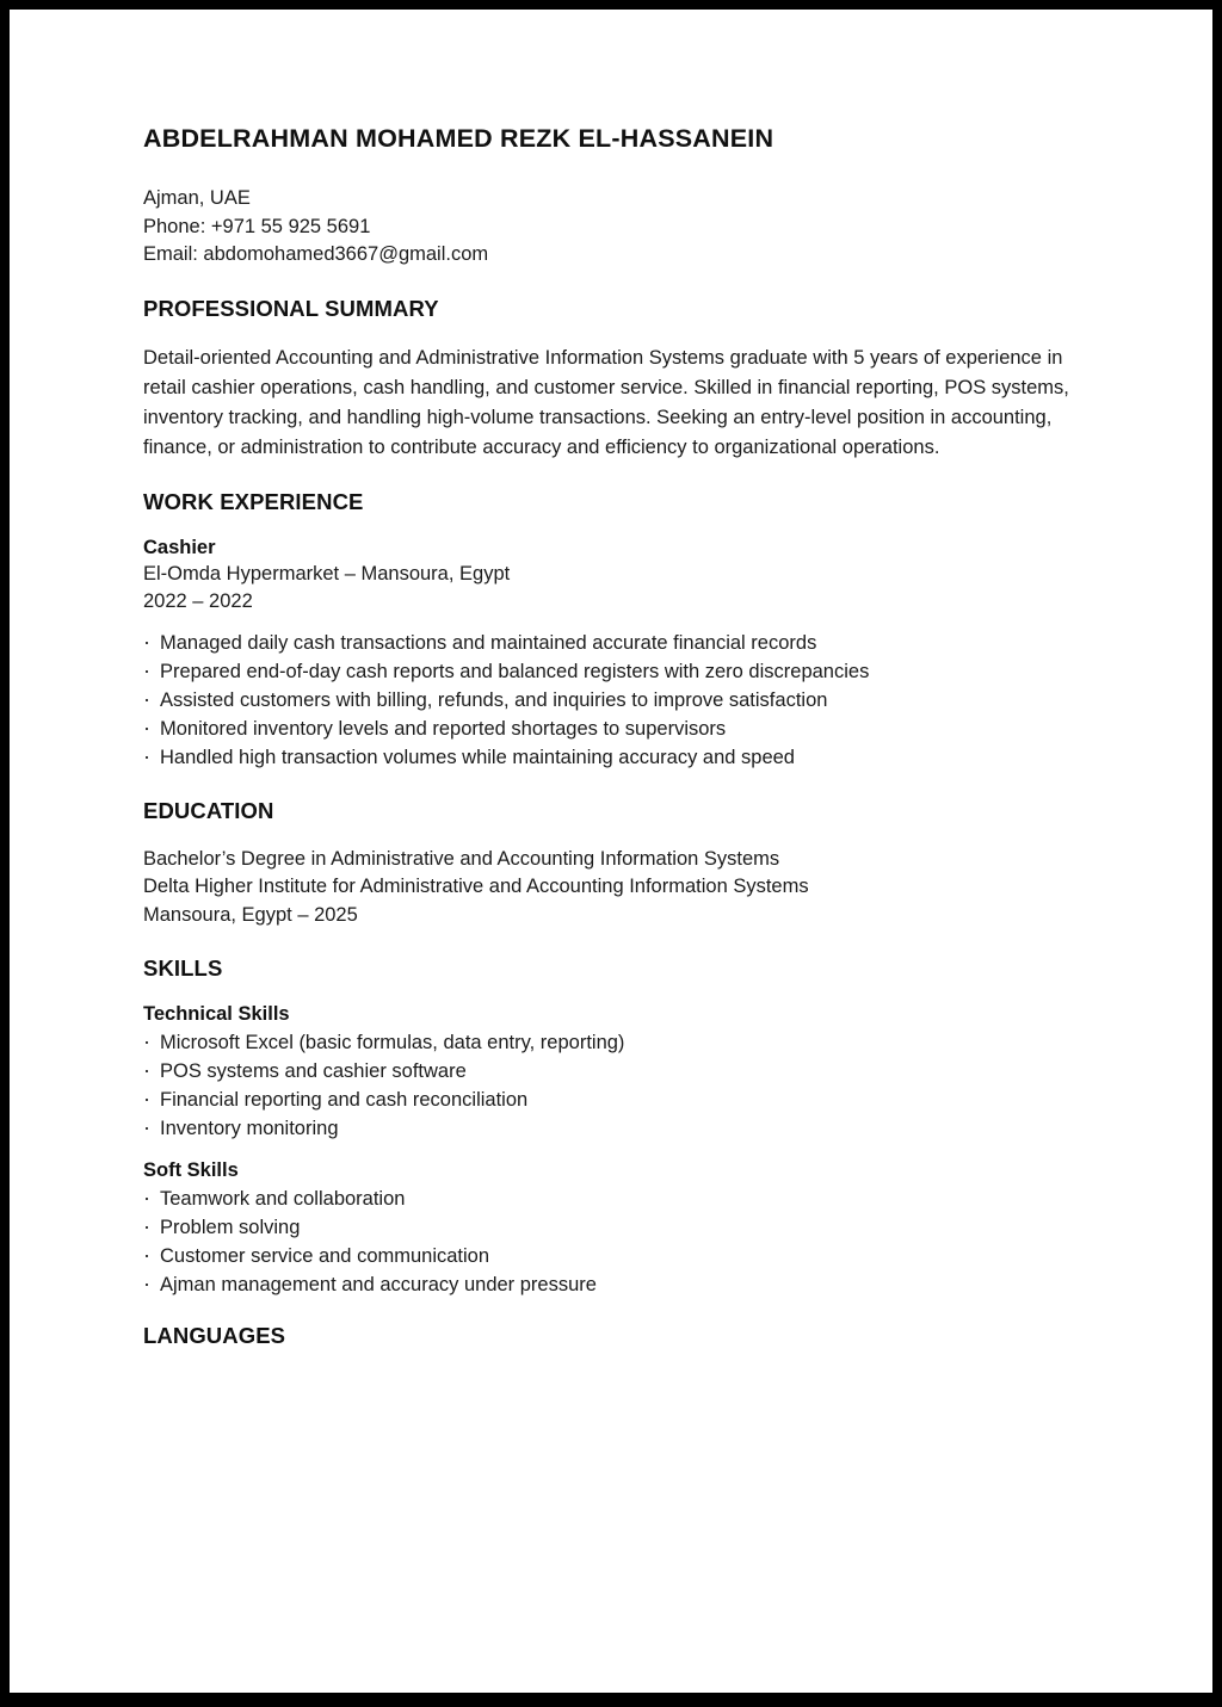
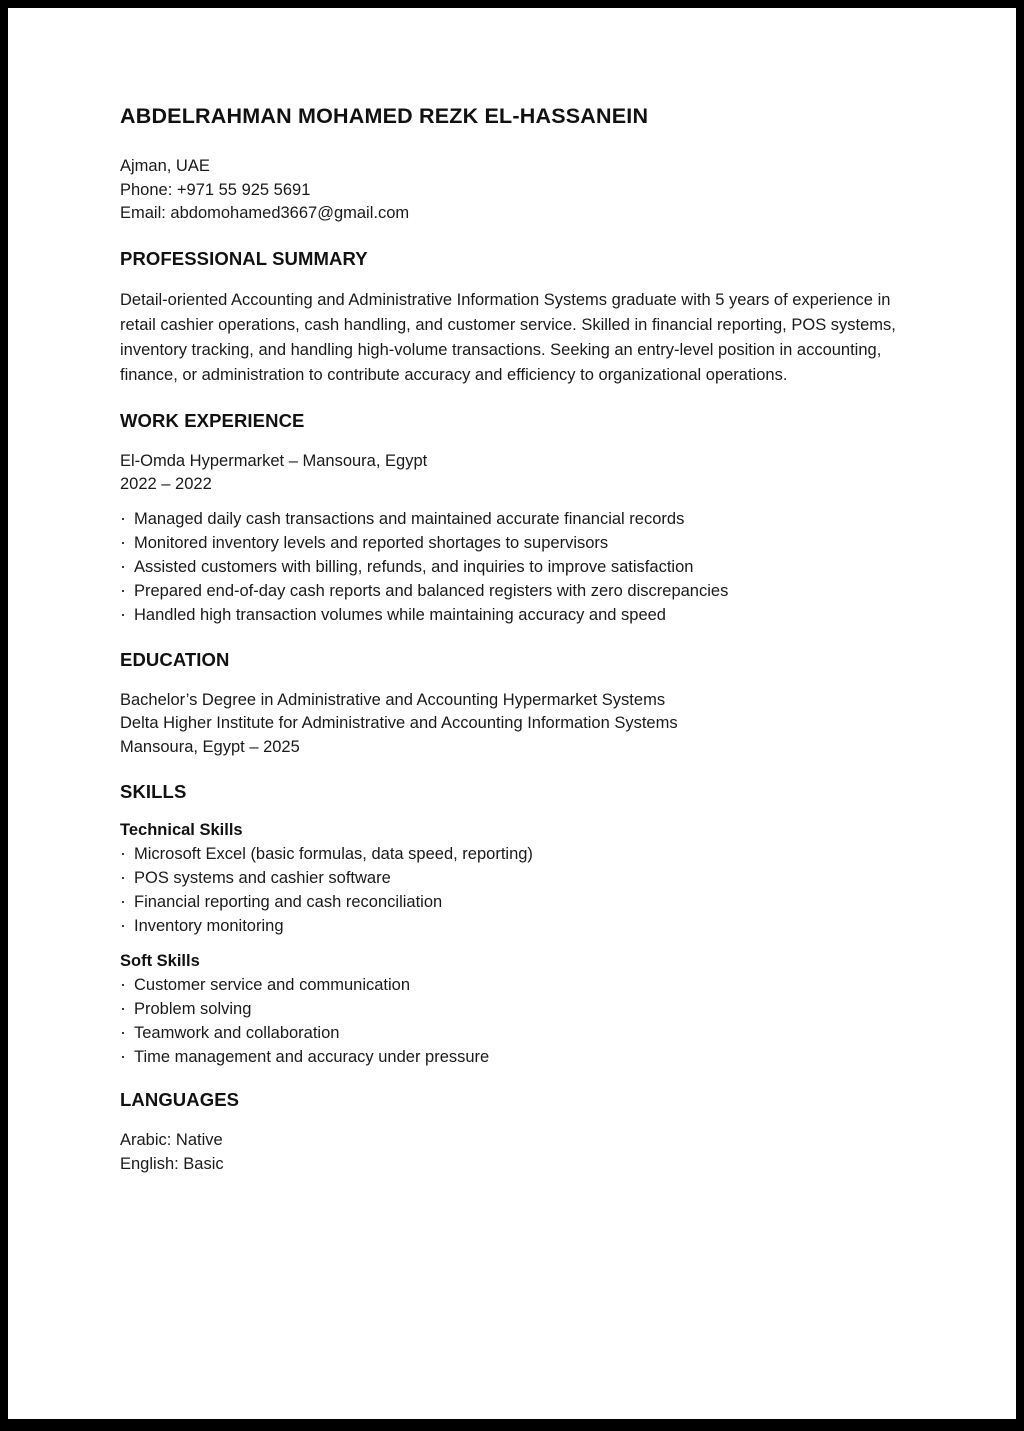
  ABDELRAHMAN MOHAMED REZK EL-HASSANEIN
  Ajman, UAE
  Phone: +971 55 925 5691
  Email: abdomohamed3667@gmail.com
  PROFESSIONAL SUMMARY
  Detail-oriented Accounting and Administrative Information Systems graduate with 5 years of experience in retail cashier operations, cash handling, and customer service. Skilled in financial reporting, POS systems, inventory tracking, and handling high-volume transactions. Seeking an entry-level position in accounting, finance, or administration to contribute accuracy and efficiency to organizational operations.
  WORK EXPERIENCE
- Cashier
  El-Omda Hypermarket – Mansoura, Egypt
  2022 – 2022
  Managed daily cash transactions and maintained accurate financial records
- Prepared end-of-day cash reports and balanced registers with zero discrepancies
+ Monitored inventory levels and reported shortages to supervisors
  Assisted customers with billing, refunds, and inquiries to improve satisfaction
- Monitored inventory levels and reported shortages to supervisors
+ Prepared end-of-day cash reports and balanced registers with zero discrepancies
  Handled high transaction volumes while maintaining accuracy and speed
  EDUCATION
- Bachelor’s Degree in Administrative and Accounting Information Systems
+ Bachelor’s Degree in Administrative and Accounting Hypermarket Systems
  Delta Higher Institute for Administrative and Accounting Information Systems
  Mansoura, Egypt – 2025
  SKILLS
  Technical Skills
- Microsoft Excel (basic formulas, data entry, reporting)
+ Microsoft Excel (basic formulas, data speed, reporting)
  POS systems and cashier software
  Financial reporting and cash reconciliation
  Inventory monitoring
  Soft Skills
- Teamwork and collaboration
+ Customer service and communication
  Problem solving
- Customer service and communication
+ Teamwork and collaboration
- Ajman management and accuracy under pressure
+ Time management and accuracy under pressure
  LANGUAGES
+ Arabic: Native
+ English: Basic
